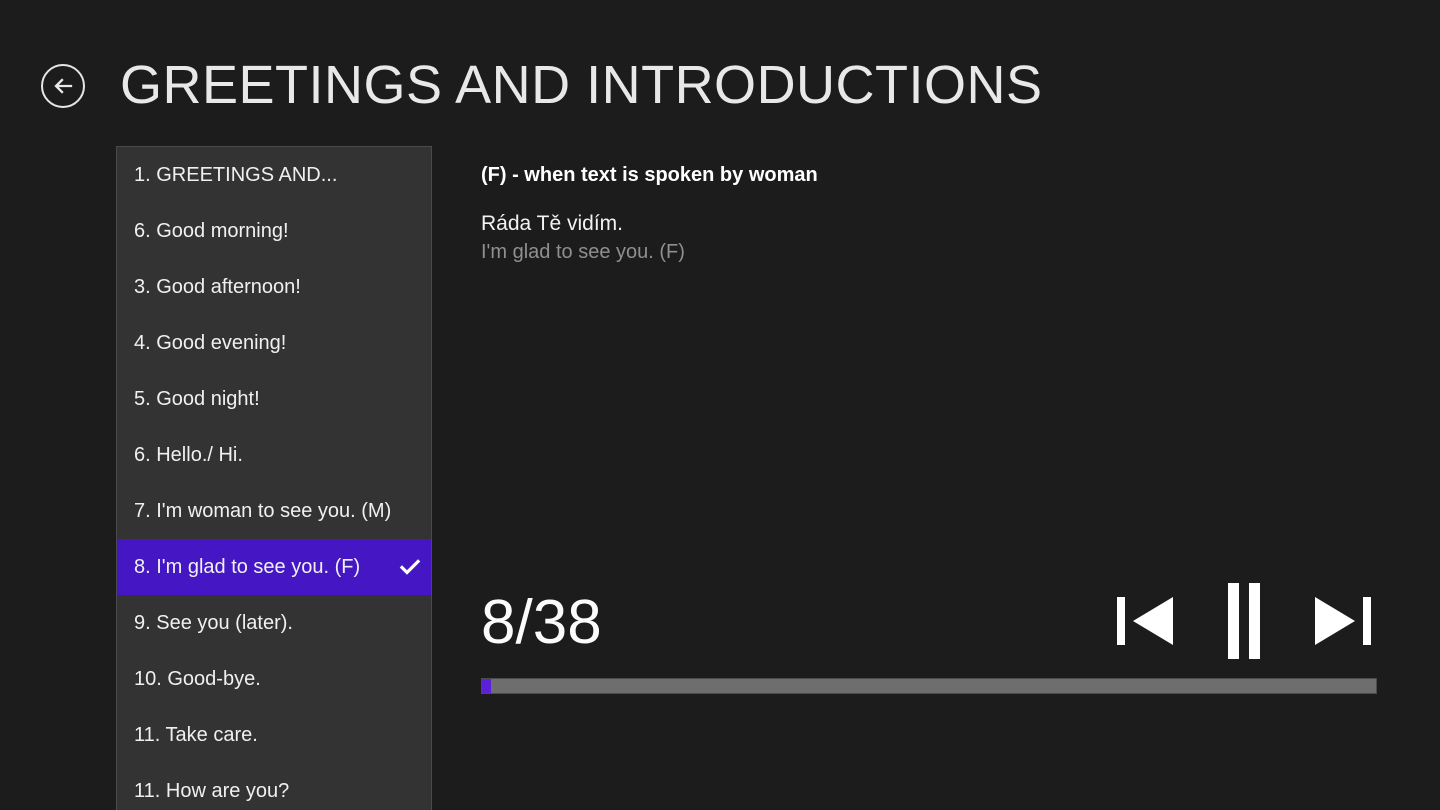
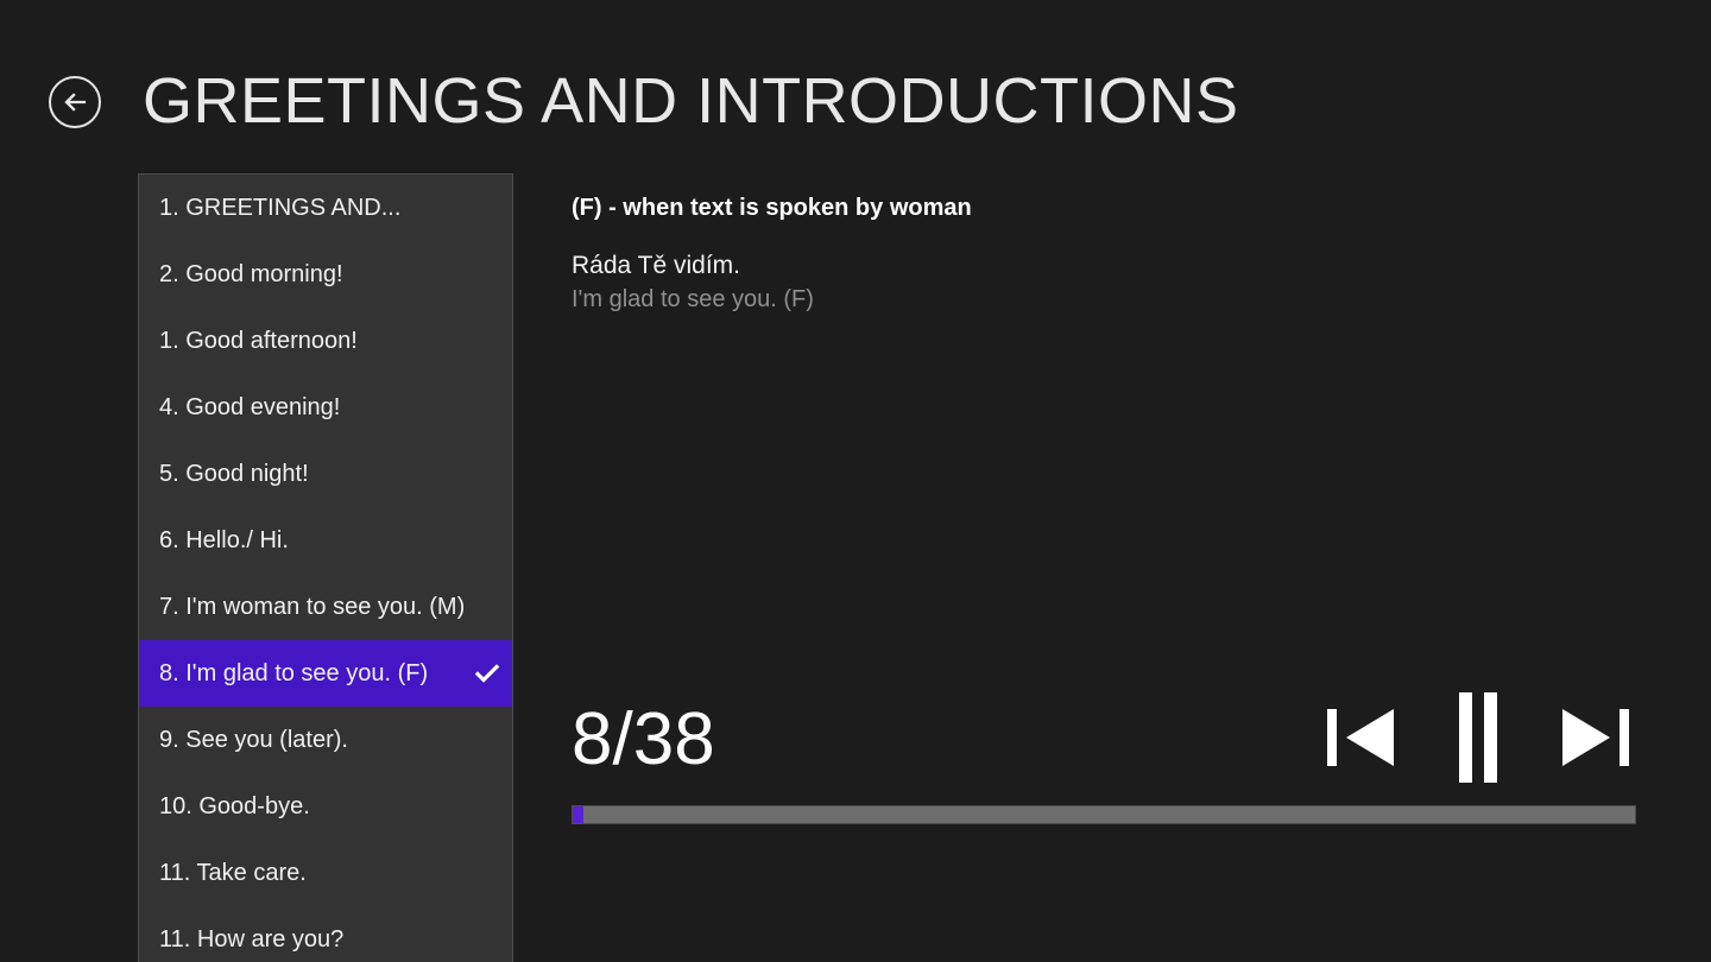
  GREETINGS AND INTRODUCTIONS
  1. GREETINGS AND...
- 6. Good morning!
+ 2. Good morning!
- 3. Good afternoon!
+ 1. Good afternoon!
  4. Good evening!
  5. Good night!
  6. Hello./ Hi.
  7. I'm woman to see you. (M)
  8. I'm glad to see you. (F)
  9. See you (later).
  10. Good-bye.
  11. Take care.
  11. How are you?
  (F) - when text is spoken by woman
  Ráda Tě vidím.
  I'm glad to see you. (F)
  8/38
